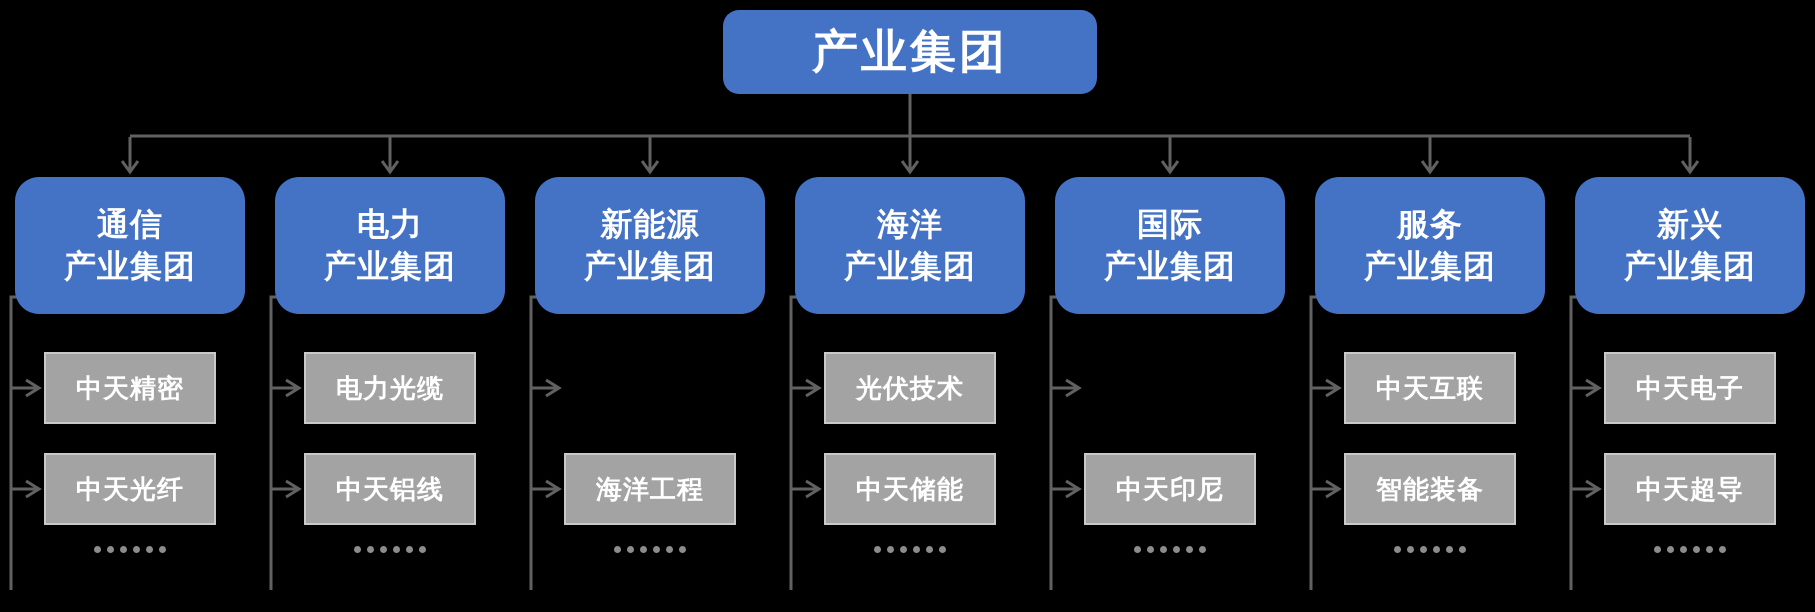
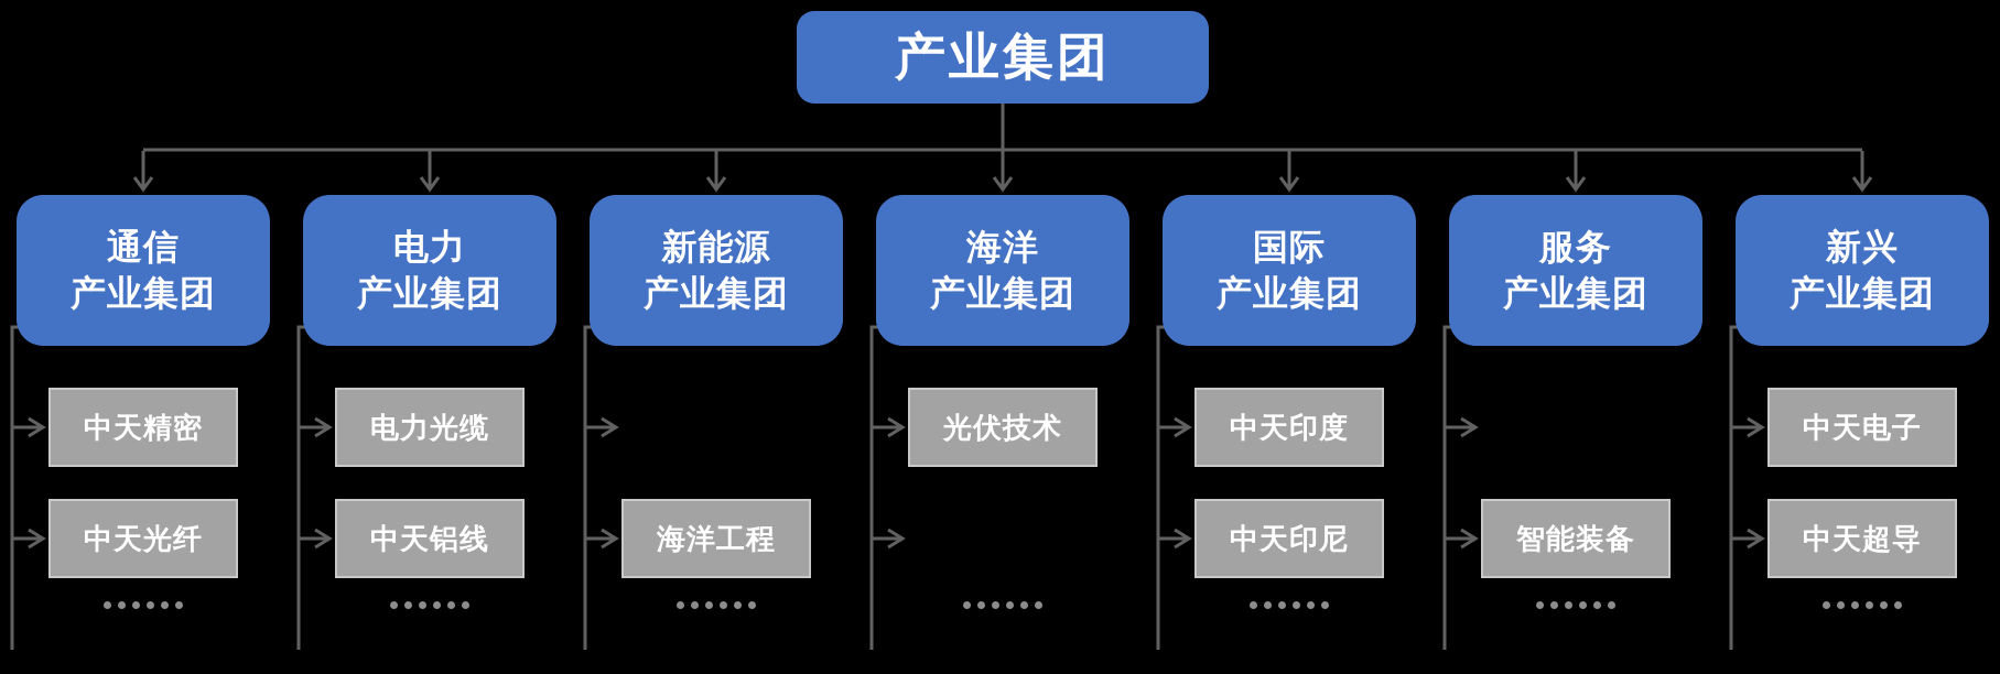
  产业集团
  通信
  产业集团
  中天精密
  中天光纤
  电力
  产业集团
  电力光缆
  中天铝线
  新能源
  产业集团
  海洋工程
  海洋
  产业集团
  光伏技术
- 中天储能
  国际
  产业集团
+ 中天印度
  中天印尼
  服务
  产业集团
- 中天互联
  智能装备
  新兴
  产业集团
  中天电子
  中天超导
